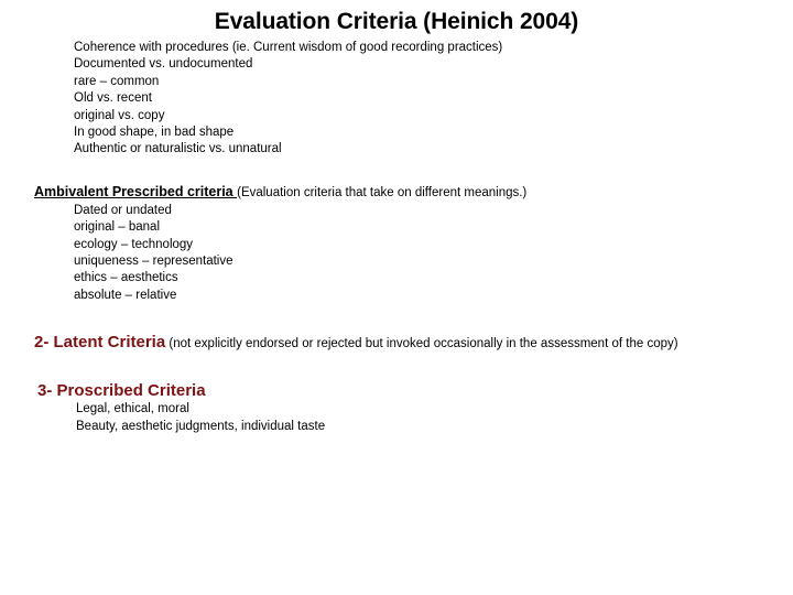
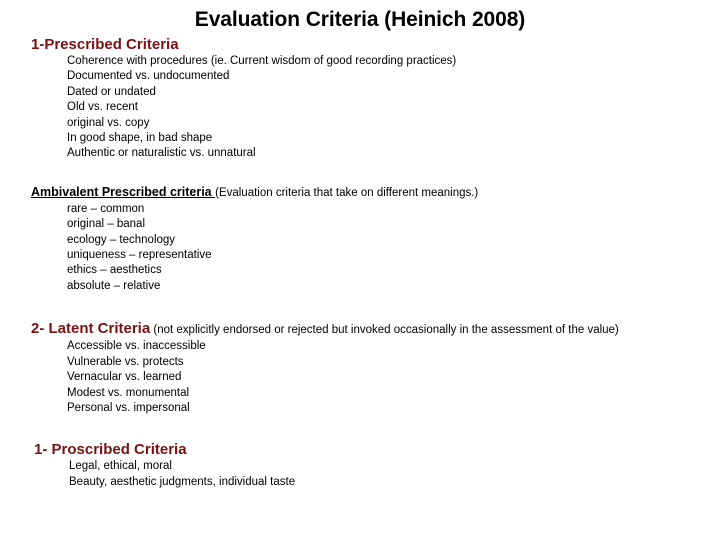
- Evaluation Criteria (Heinich 2004)
+ Evaluation Criteria (Heinich 2008)
+ 1-Prescribed Criteria
  Coherence with procedures (ie. Current wisdom of good recording practices)
  Documented vs. undocumented
- rare – common
+ Dated or undated
  Old vs. recent
  original vs. copy
  In good shape, in bad shape
  Authentic or naturalistic vs. unnatural
  Ambivalent Prescribed criteria (Evaluation criteria that take on different meanings.)
- Dated or undated
+ rare – common
  original – banal
  ecology – technology
  uniqueness – representative
  ethics – aesthetics
  absolute – relative
- 2- Latent Criteria (not explicitly endorsed or rejected but invoked occasionally in the assessment of the copy)
+ 2- Latent Criteria (not explicitly endorsed or rejected but invoked occasionally in the assessment of the value)
+ Accessible vs. inaccessible
+ Vulnerable vs. protects
+ Vernacular vs. learned
+ Modest vs. monumental
+ Personal vs. impersonal
- 3- Proscribed Criteria
+ 1- Proscribed Criteria
  Legal, ethical, moral
  Beauty, aesthetic judgments, individual taste
